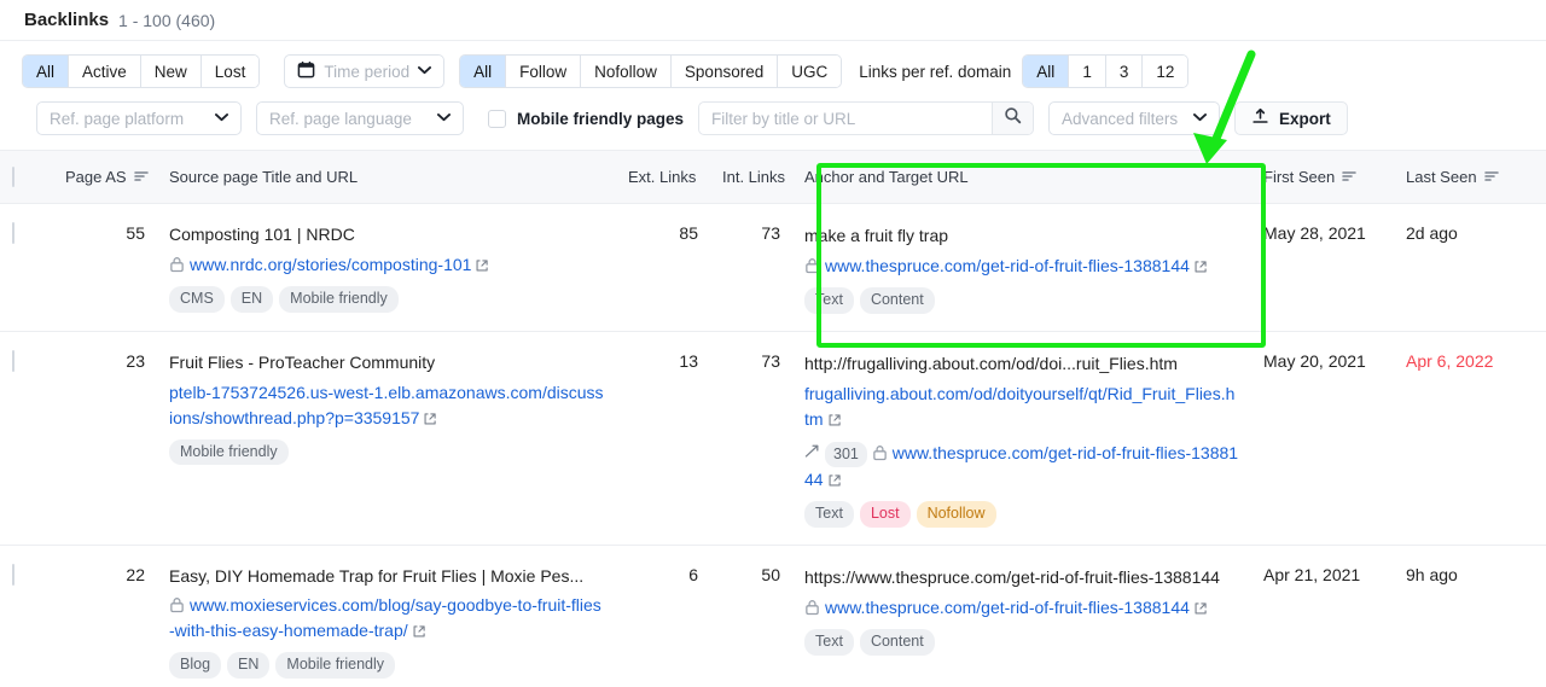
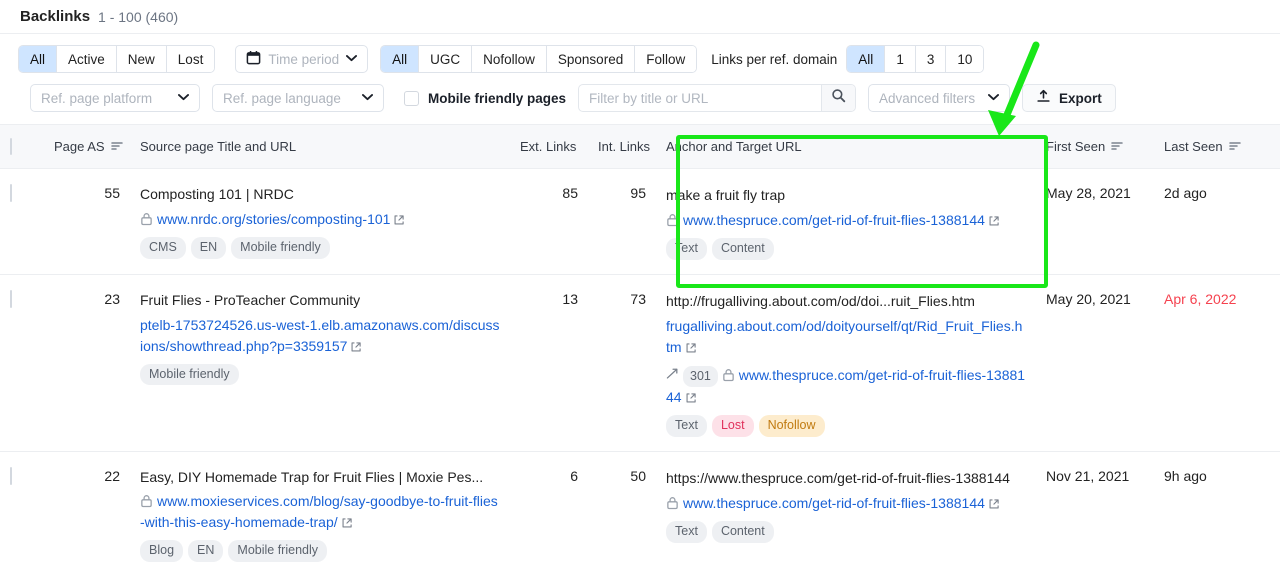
  Backlinks
  1 - 100 (460)
  All
  Active
  New
  Lost
  Time period
  All
- Follow
+ UGC
  Nofollow
  Sponsored
- UGC
+ Follow
  Links per ref. domain
  All
  1
  3
- 12
+ 10
  Ref. page platform
  Ref. page language
  Mobile friendly pages
  Filter by title or URL
  Advanced filters
  Export
  	Page AS	Source page Title and URL	Ext. Links	Int. Links	Anchor and Target URL	First Seen	Last Seen
- 	55	Composting 101 | NRDCwww.nrdc.org/stories/composting-101CMS EN Mobile friendly	85	73	make a fruit fly trapwww.thespruce.com/get-rid-of-fruit-flies-1388144Text Content	May 28, 2021	2d ago
+ 	55	Composting 101 | NRDCwww.nrdc.org/stories/composting-101CMS EN Mobile friendly	85	95	make a fruit fly trapwww.thespruce.com/get-rid-of-fruit-flies-1388144Text Content	May 28, 2021	2d ago
  	23	Fruit Flies - ProTeacher Communityptelb-1753724526.us-west-1.elb.amazonaws.com/discussions/showthread.php?p=3359157Mobile friendly	13	73	http://frugalliving.about.com/od/doi...ruit_Flies.htmfrugalliving.about.com/od/doityourself/qt/Rid_Fruit_Flies.htm301 www.thespruce.com/get-rid-of-fruit-flies-1388144Text Lost Nofollow	May 20, 2021	Apr 6, 2022
- 	22	Easy, DIY Homemade Trap for Fruit Flies | Moxie Pes...www.moxieservices.com/blog/say-goodbye-to-fruit-flies-with-this-easy-homemade-trap/Blog EN Mobile friendly	6	50	https://www.thespruce.com/get-rid-of-fruit-flies-1388144www.thespruce.com/get-rid-of-fruit-flies-1388144Text Content	Apr 21, 2021	9h ago
+ 	22	Easy, DIY Homemade Trap for Fruit Flies | Moxie Pes...www.moxieservices.com/blog/say-goodbye-to-fruit-flies-with-this-easy-homemade-trap/Blog EN Mobile friendly	6	50	https://www.thespruce.com/get-rid-of-fruit-flies-1388144www.thespruce.com/get-rid-of-fruit-flies-1388144Text Content	Nov 21, 2021	9h ago
